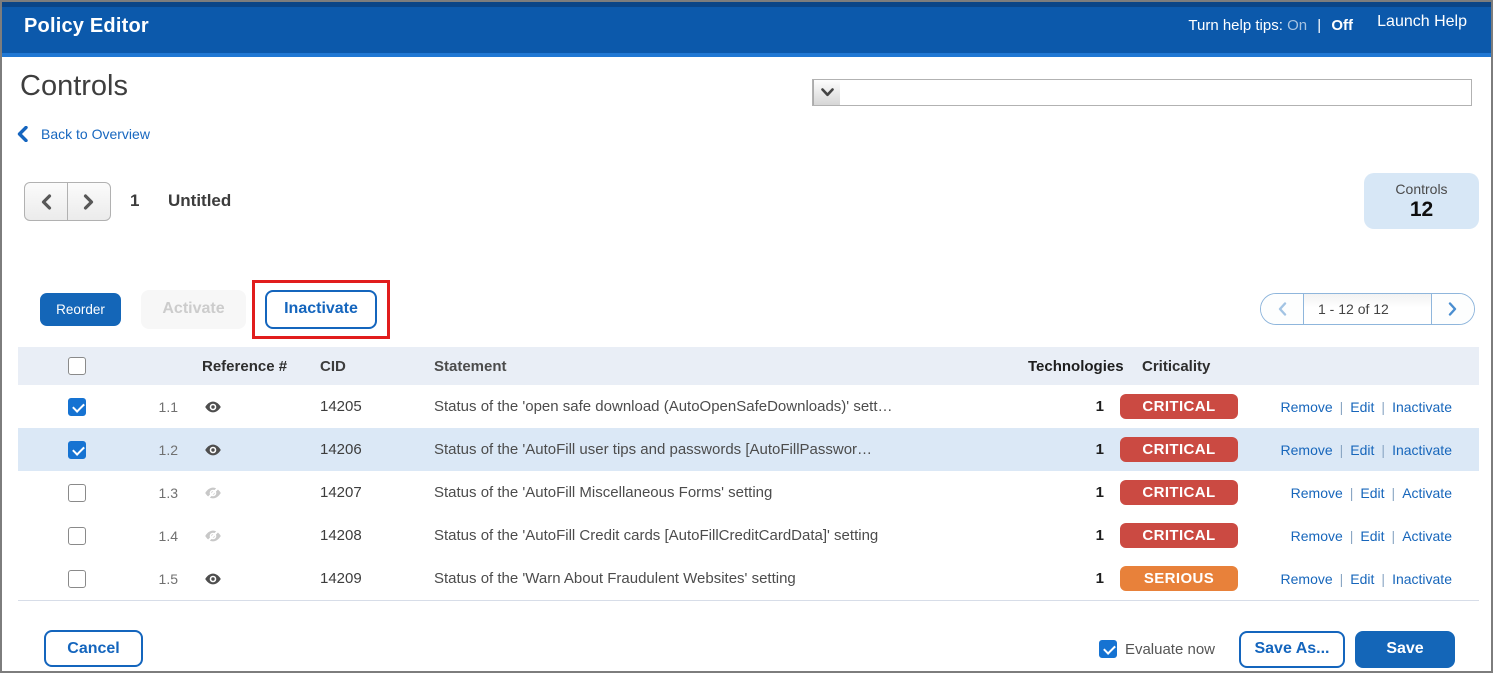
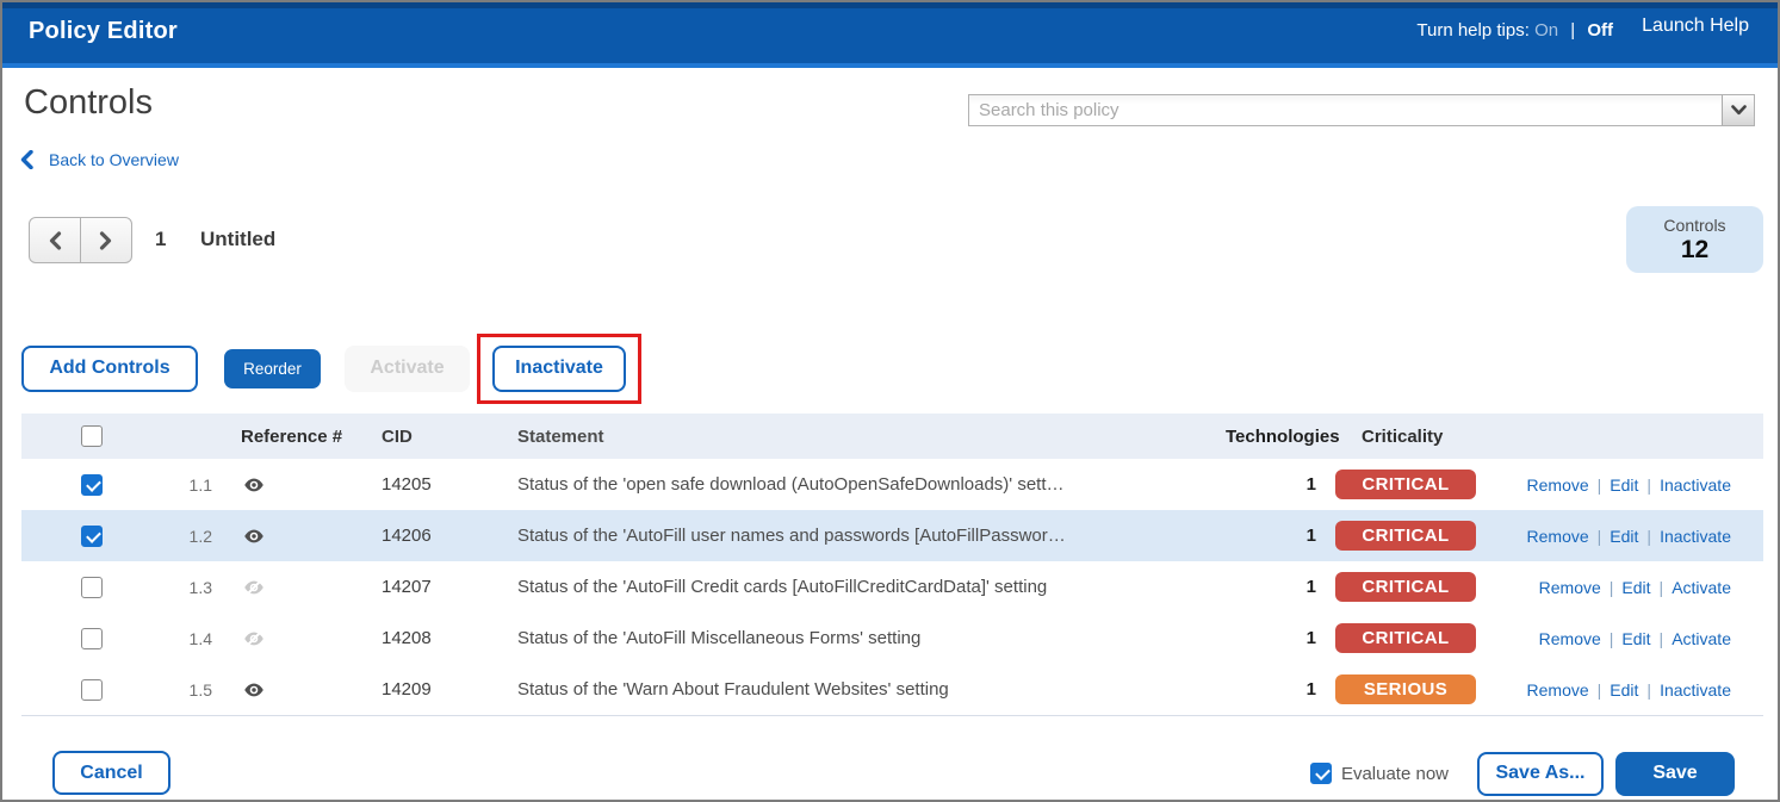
  Policy Editor
  Turn help tips: On | Off
  Launch Help
  Controls
+ Search this policy
  Back to Overview
  1
  Untitled
  Controls
  12
+ Add Controls
  Reorder
  Activate
  Inactivate
- 1 - 12 of 12
  Reference #
  CID
  Statement
  Technolog
  Criticality
  1.1
  14205
  Status of the 'open safe download (AutoOpenSafeDownloads)' sett…
  1
  CRITICAL
  Remove | Edit | Inactivate
  1.2
  14206
- Status of the 'AutoFill user tips and passwords [AutoFillPasswor…
+ Status of the 'AutoFill user names and passwords [AutoFillPasswor…
  1
  CRITICAL
  Remove | Edit | Inactivate
  1.3
  14207
- Status of the 'AutoFill Miscellaneous Forms' setting
+ Status of the 'AutoFill Credit cards [AutoFillCreditCardData]' setting
  1
  CRITICAL
  Remove | Edit | Activate
  1.4
  14208
- Status of the 'AutoFill Credit cards [AutoFillCreditCardData]' setting
+ Status of the 'AutoFill Miscellaneous Forms' setting
  1
  CRITICAL
  Remove | Edit | Activate
  1.5
  14209
  Status of the 'Warn About Fraudulent Websites' setting
  1
  SERIOUS
  Remove | Edit | Inactivate
  Cancel
  Evaluate now
  Save As...
  Save
